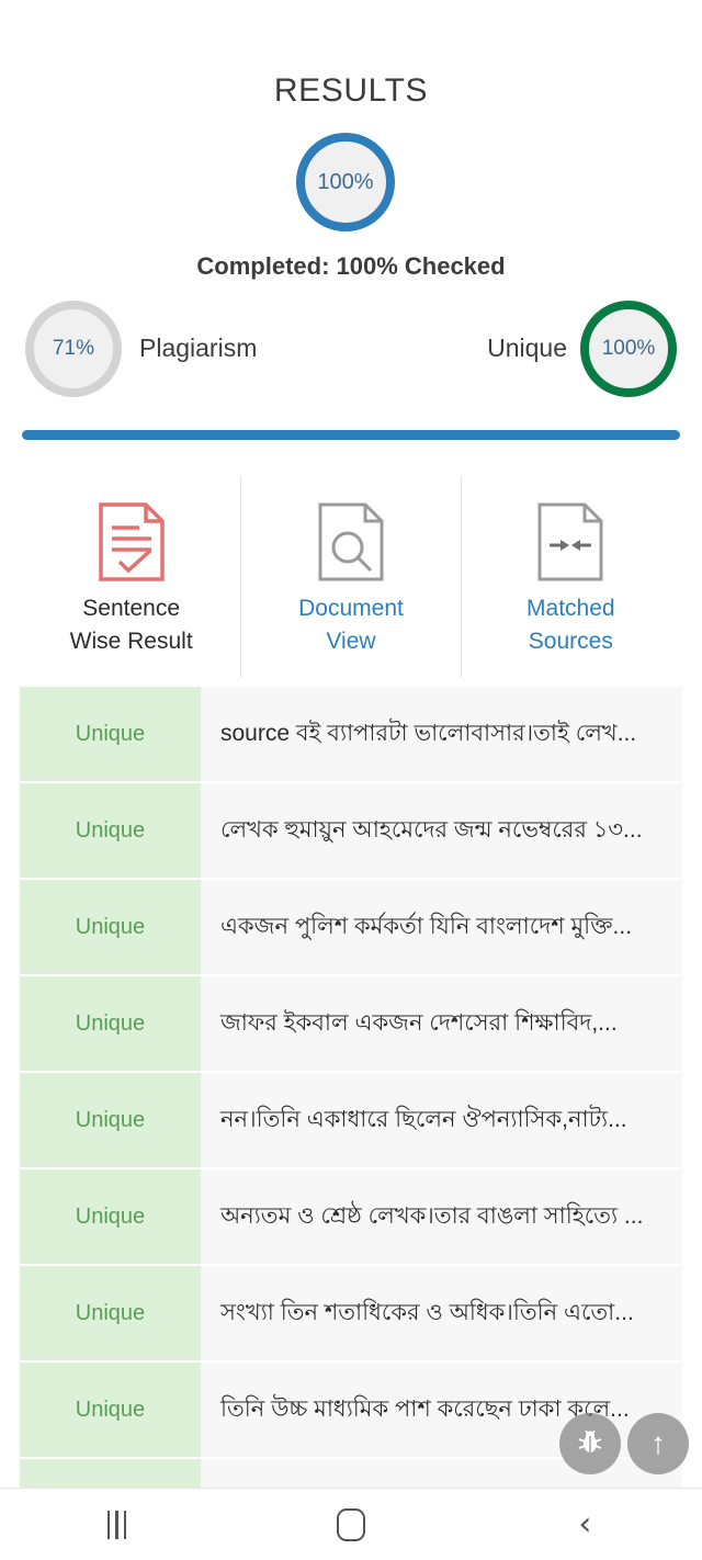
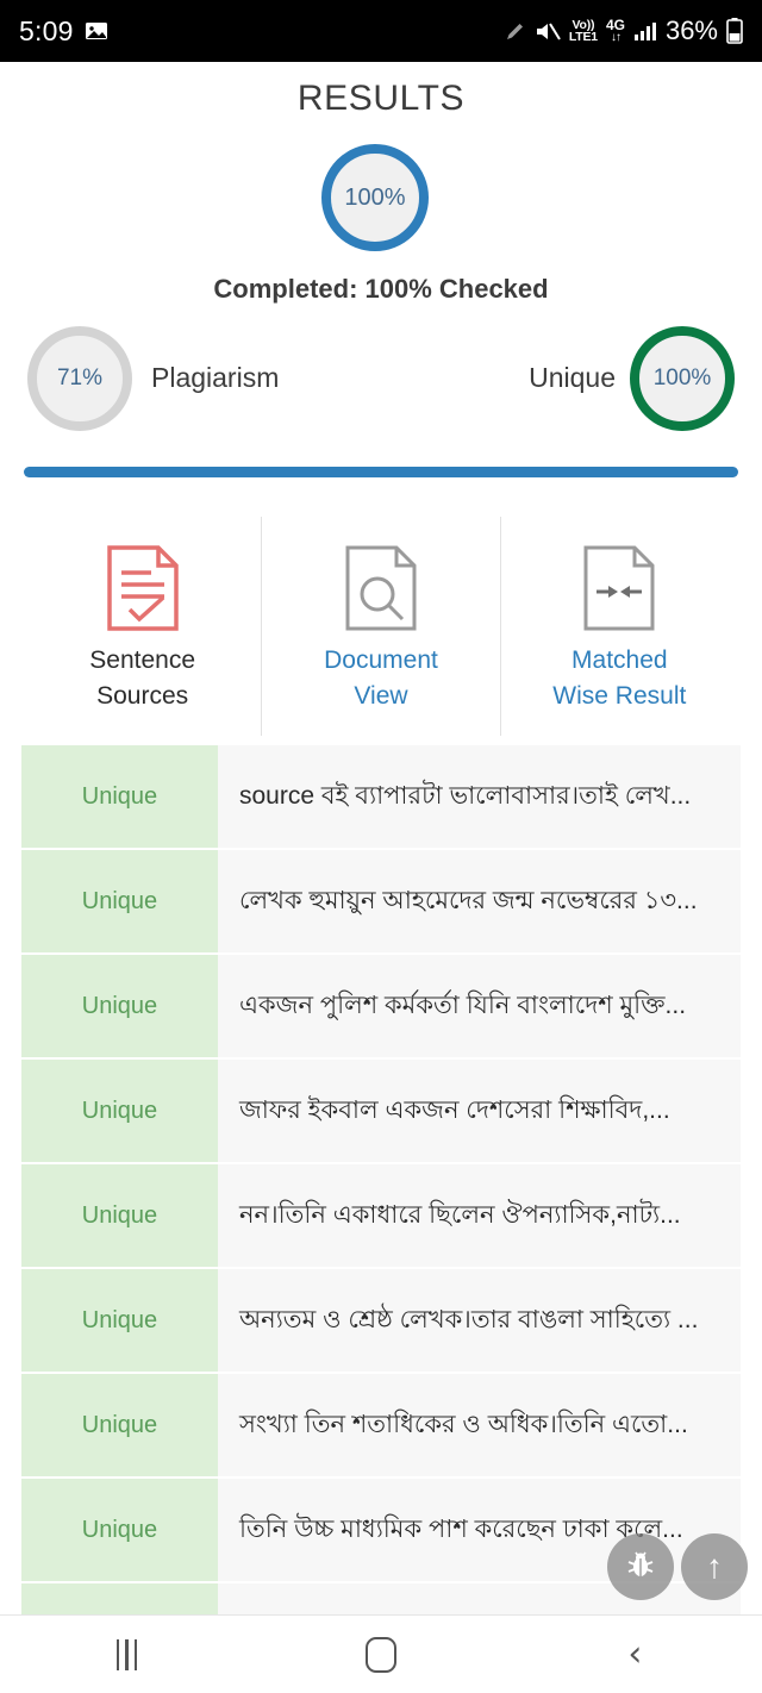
+ 5:09
+ Vo))
+ LTE1
+ 4G
+ ↓↑
+ 36%
  RESULTS
  100%
  Completed: 100% Checked
  71%
  Plagiarism
  Unique
  100%
  Sentence
- Wise Result
+ Sources
  Document
  View
  Matched
- Sources
+ Wise Result
  Unique
  source বই ব্যাপারটা ভালোবাসার।তাই লেখ...
  Unique
  লেখক হুমায়ুন আহমেদের জন্ম নভেম্বরের ১৩...
  Unique
  একজন পুলিশ কর্মকর্তা যিনি বাংলাদেশ মুক্তি...
  Unique
  জাফর ইকবাল একজন দেশসেরা শিক্ষাবিদ,...
  Unique
  নন।তিনি একাধারে ছিলেন ঔপন্যাসিক,নাট্য...
  Unique
  অন্যতম ও শ্রেষ্ঠ লেখক।তার বাঙলা সাহিত্যে ...
  Unique
  সংখ্যা তিন শতাধিকের ও অধিক।তিনি এতো...
  Unique
  তিনি উচ্চ মাধ্যমিক পাশ করেছেন ঢাকা কলে...
  ↑
  ‹
